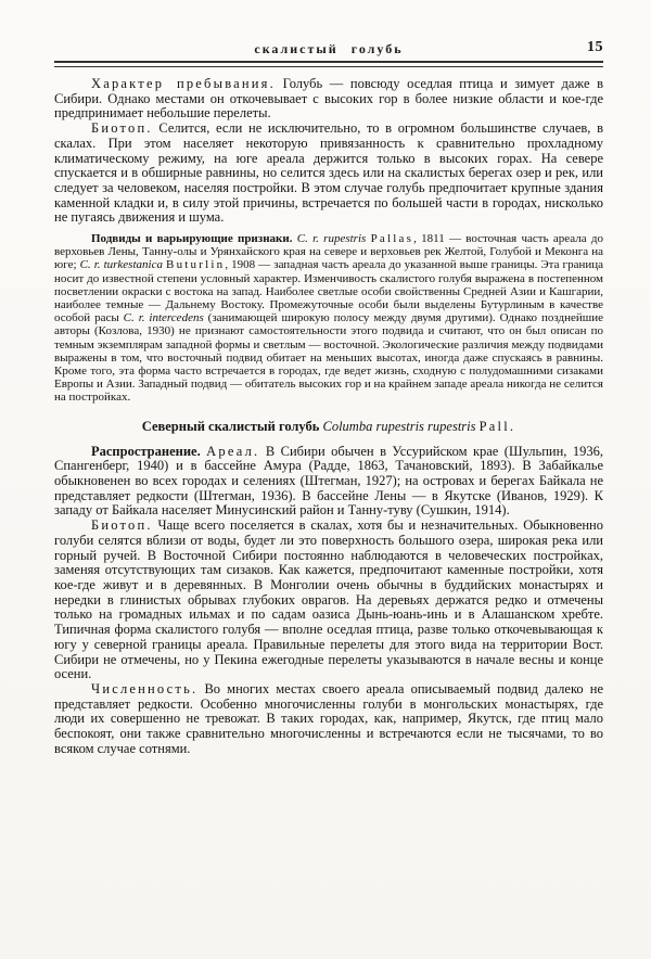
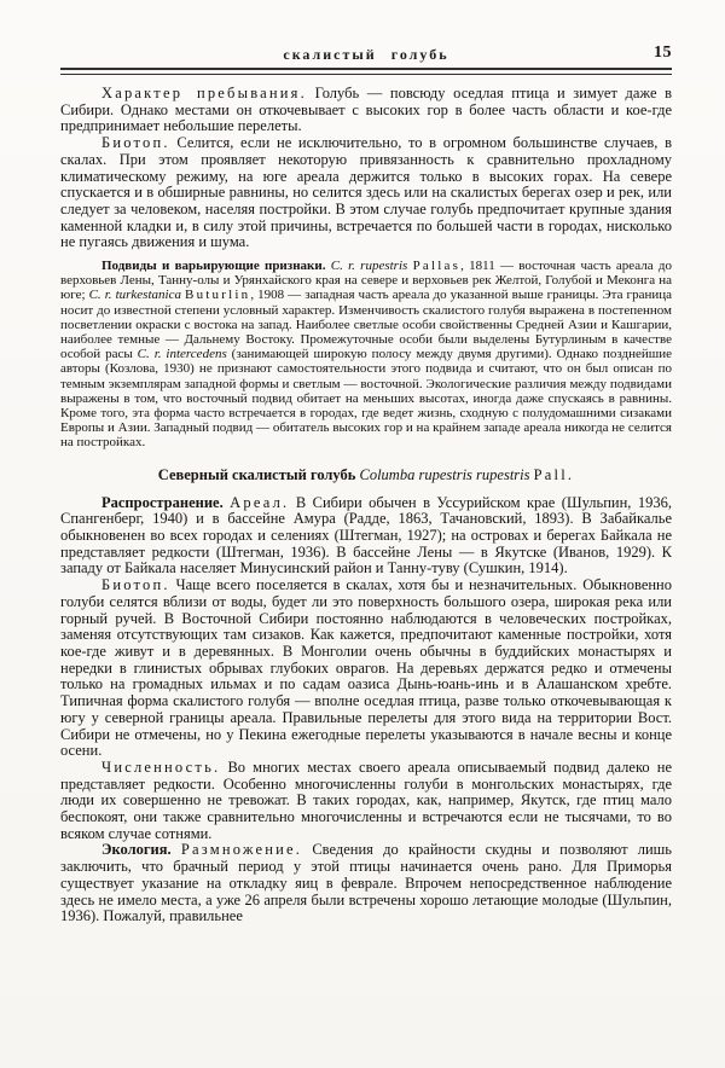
  скалистый голубь
  15
- Характер пребывания. Голубь — повсюду оседлая птица и зимует даже в Сибири. Однако местами он откочевывает с высоких гор в более низкие области и кое-где предпринимает небольшие перелеты.
+ Характер пребывания. Голубь — повсюду оседлая птица и зимует даже в Сибири. Однако местами он откочевывает с высоких гор в более часть области и кое-где предпринимает небольшие перелеты.
- Биотоп. Селится, если не исключительно, то в огромном большинстве случаев, в скалах. При этом населяет некоторую привязанность к сравнительно прохладному климатическому режиму, на юге ареала держится только в высоких горах. На севере спускается и в обширные равнины, но селится здесь или на скалистых берегах озер и рек, или следует за человеком, населяя постройки. В этом случае голубь предпочитает крупные здания каменной кладки и, в силу этой причины, встречается по большей части в городах, нисколько не пугаясь движения и шума.
+ Биотоп. Селится, если не исключительно, то в огромном большинстве случаев, в скалах. При этом проявляет некоторую привязанность к сравнительно прохладному климатическому режиму, на юге ареала держится только в высоких горах. На севере спускается и в обширные равнины, но селится здесь или на скалистых берегах озер и рек, или следует за человеком, населяя постройки. В этом случае голубь предпочитает крупные здания каменной кладки и, в силу этой причины, встречается по большей части в городах, нисколько не пугаясь движения и шума.
  Подвиды и варьирующие признаки. C. r. rupestris Pallas, 1811 — восточная часть ареала до верховьев Лены, Танну-олы и Урянхайского края на севере и верховьев рек Желтой, Голубой и Меконга на юге; C. r. turkestanica Buturlin, 1908 — западная часть ареала до указанной выше границы. Эта граница носит до известной степени условный характер. Изменчивость скалистого голубя выражена в постепенном посветлении окраски с востока на запад. Наиболее светлые особи свойственны Средней Азии и Кашгарии, наиболее темные — Дальнему Востоку. Промежуточные особи были выделены Бутурлиным в качестве особой расы C. r. intercedens (занимающей широкую полосу между двумя другими). Однако позднейшие авторы (Козлова, 1930) не признают самостоятельности этого подвида и считают, что он был описан по темным экземплярам западной формы и светлым — восточной. Экологические различия между подвидами выражены в том, что восточный подвид обитает на меньших высотах, иногда даже спускаясь в равнины. Кроме того, эта форма часто встречается в городах, где ведет жизнь, сходную с полудомашними сизаками Европы и Азии. Западный подвид — обитатель высоких гор и на крайнем западе ареала никогда не селится на постройках.
  Северный скалистый голубь Columba rupestris rupestris Pall.
  Распространение. Ареал. В Сибири обычен в Уссурийском крае (Шульпин, 1936, Спангенберг, 1940) и в бассейне Амура (Радде, 1863, Тачановский, 1893). В Забайкалье обыкновенен во всех городах и селениях (Штегман, 1927); на островах и берегах Байкала не представляет редкости (Штегман, 1936). В бассейне Лены — в Якутске (Иванов, 1929). К западу от Байкала населяет Минусинский район и Танну-туву (Сушкин, 1914).
  Биотоп. Чаще всего поселяется в скалах, хотя бы и незначительных. Обыкновенно голуби селятся вблизи от воды, будет ли это поверхность большого озера, широкая река или горный ручей. В Восточной Сибири постоянно наблюдаются в человеческих постройках, заменяя отсутствующих там сизаков. Как кажется, предпочитают каменные постройки, хотя кое-где живут и в деревянных. В Монголии очень обычны в буддийских монастырях и нередки в глинистых обрывах глубоких оврагов. На деревьях держатся редко и отмечены только на громадных ильмах и по садам оазиса Дынь-юань-инь и в Алашанском хребте. Типичная форма скалистого голубя — вполне оседлая птица, разве только откочевывающая к югу у северной границы ареала. Правильные перелеты для этого вида на территории Вост. Сибири не отмечены, но у Пекина ежегодные перелеты указываются в начале весны и конце осени.
  Численность. Во многих местах своего ареала описываемый подвид далеко не представляет редкости. Особенно многочисленны голуби в монгольских монастырях, где люди их совершенно не тревожат. В таких городах, как, например, Якутск, где птиц мало беспокоят, они также сравнительно многочисленны и встречаются если не тысячами, то во всяком случае сотнями.
+ Экология. Размножение. Сведения до крайности скудны и позволяют лишь заключить, что брачный период у этой птицы начинается очень рано. Для Приморья существует указание на откладку яиц в феврале. Впрочем непосредственное наблюдение здесь не имело места, а уже 26 апреля были встречены хорошо летающие молодые (Шульпин, 1936). Пожалуй, правильнее
